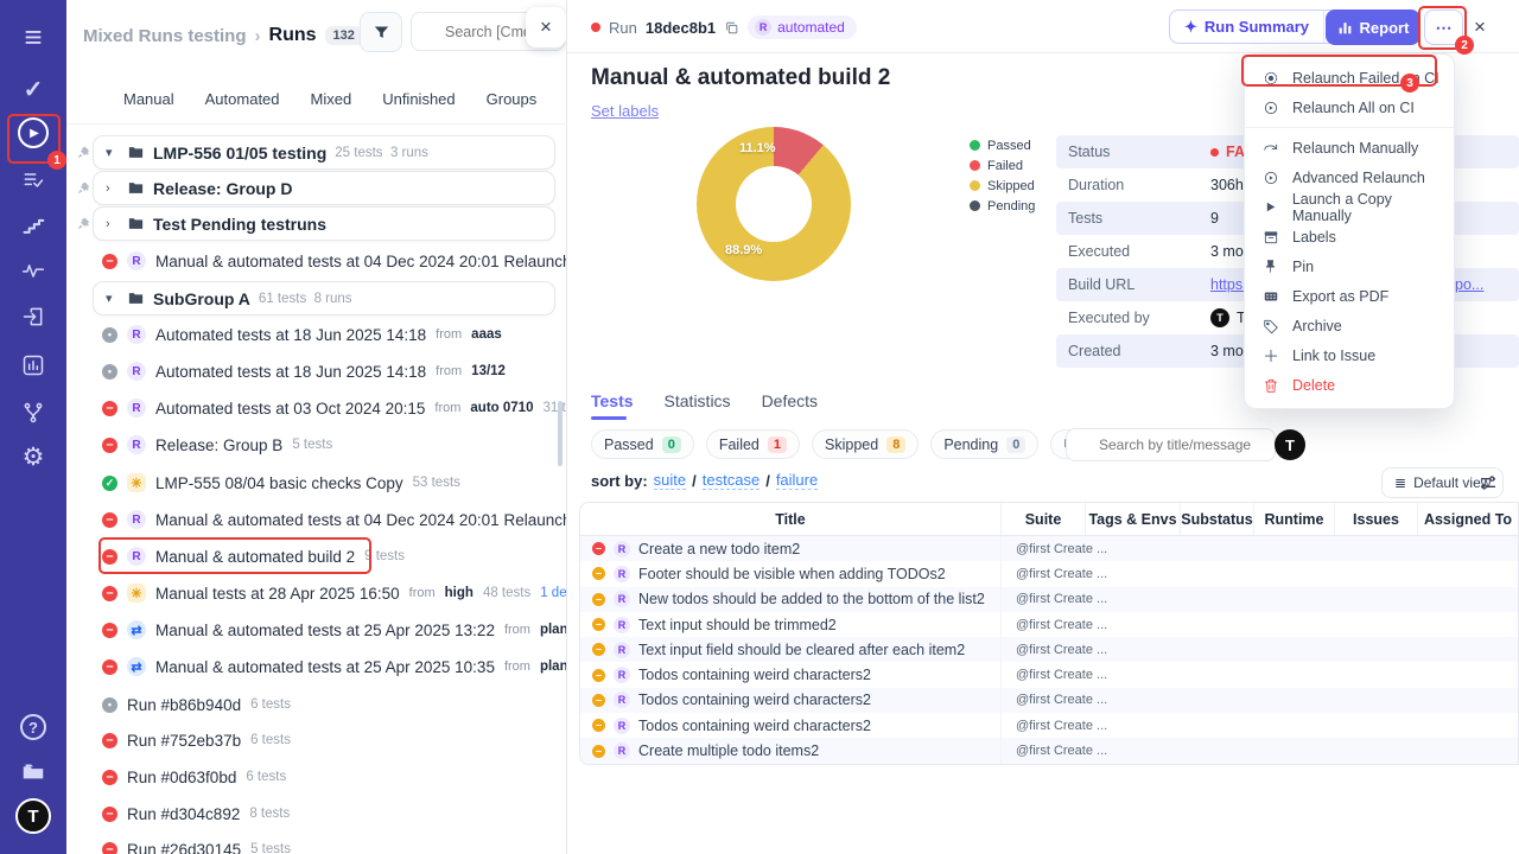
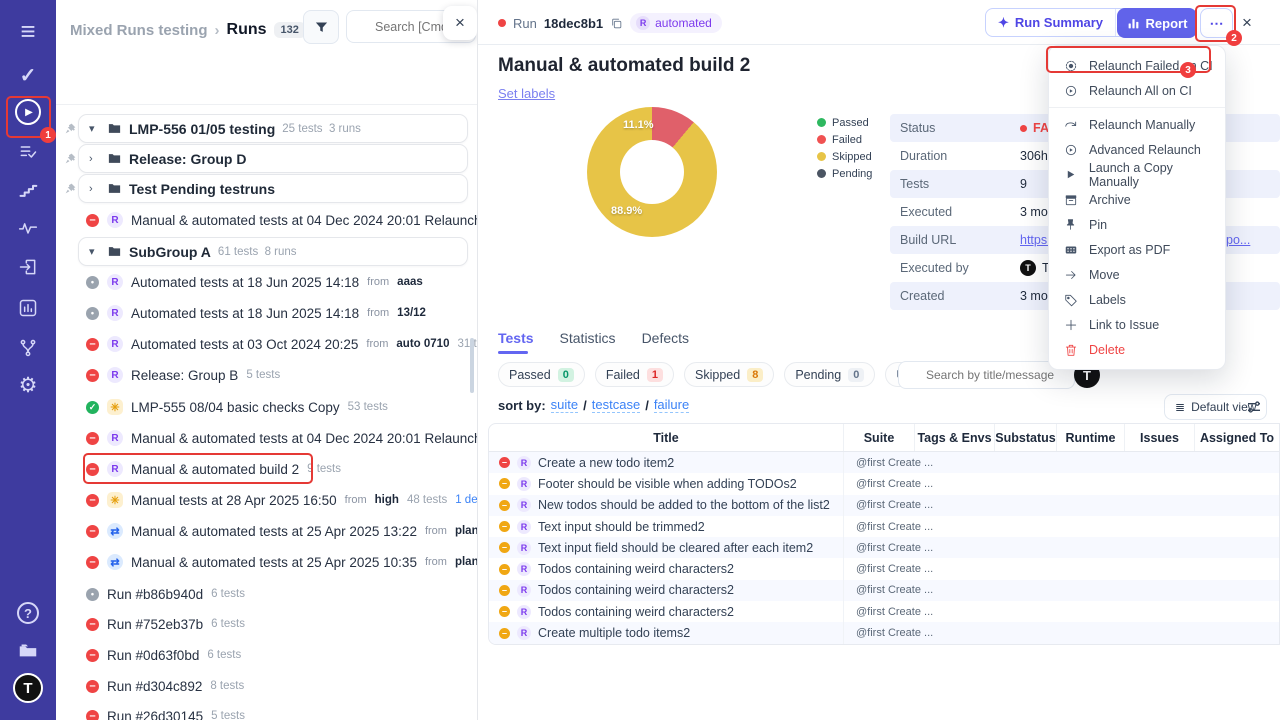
  ≡
  ✓
  ▶
  ⚙
  ?
  T
  Mixed Runs testing
  ›
  Runs
  132
  Search [Cm
  ×
- Manual
- Automated
- Mixed
- Unfinished
- Groups
  ▾
  LMP-556 01/05 testing
  25 tests 3 runs
  ›
  Release: Group D
  ›
  Test Pending testruns
  Manual & automated tests at 04 Dec 2024 20:01 Relaunc
  ▾
  SubGroup A
  61 tests 8 runs
  Automated tests at 18 Jun 2025 14:18
  from
  aaas
  Automated tests at 18 Jun 2025 14:18
  from
  13/12
- Automated tests at 03 Oct 2024 20:15
+ Automated tests at 03 Oct 2024 20:25
  from
  auto 0710
  Release: Group B
  5 tests
  LMP-555 08/04 basic checks Copy
  53 tests
  Manual & automated tests at 04 Dec 2024 20:01 Relaunc
  Manual & automated build 2
  9 tests
  Manual tests at 28 Apr 2025 16:50
  from
  high
  48 tests
  Manual & automated tests at 25 Apr 2025 13:22
  from
  Manual & automated tests at 25 Apr 2025 10:35
  from
  plan
  Run #b86b940d
  6 tests
  Run #752eb37b
  6 tests
  Run #0d63f0bd
  6 tests
  Run #d304c892
  8 tests
  Run #26d30145
  5 tests
  Run
  18dec8b1
  automated
  ✦
  Run Summary
  Report
  ⋯
  ×
  Manual & automated build 2
  Set labels
  11.1%
  88.9%
  Passed
  Failed
  Skipped
  Pending
  Status
  Duration
  306h
  Tests
  9
  Executed
  3 mo
  Build URL
  po...
  Executed by
  T
  Created
  3 mo
  Tests
  Statistics
  Defects
  Passed
  0
  Failed
  1
  Skipped
  8
  Pending
  0
  Search by title/message
  T
  sort by:
  suite
  /
  testcase
  /
  failure
  ≣
  Default view
  Title
  Suite
  Tags & Envs
  Substatus
  Runtime
  Issues
  Assigned To
  Create a new todo item2
  @first Creat
  Footer should be visible when adding TODOs2
  @first Creat
  New todos should be added to the bottom of the list2
  @first Creat
  Text input should be trimmed2
  @first Creat
  Text input field should be cleared after each item2
  @first Creat
  Todos containing weird characters2
  @first Creat
  Todos containing weird characters2
  @first Creat
  Todos containing weird characters2
  @first Creat
  Create multiple todo items2
  @first Creat
  Relaunch Failed CI
  Relaunch All on CI
  Relaunch Manually
  Advanced Relaunch
  Launch a Copy Manually
- Labels
+ Archive
  Pin
  Export as PDF
+ Move
- Archive
+ Labels
  Link to Issue
  Delete
  1
  2
  3
